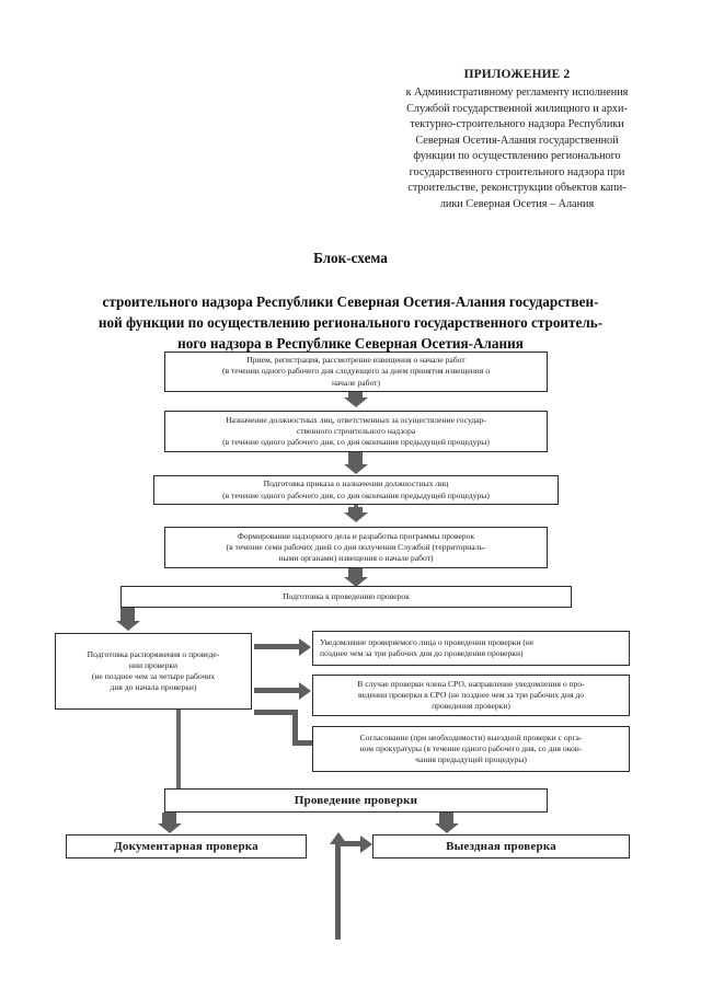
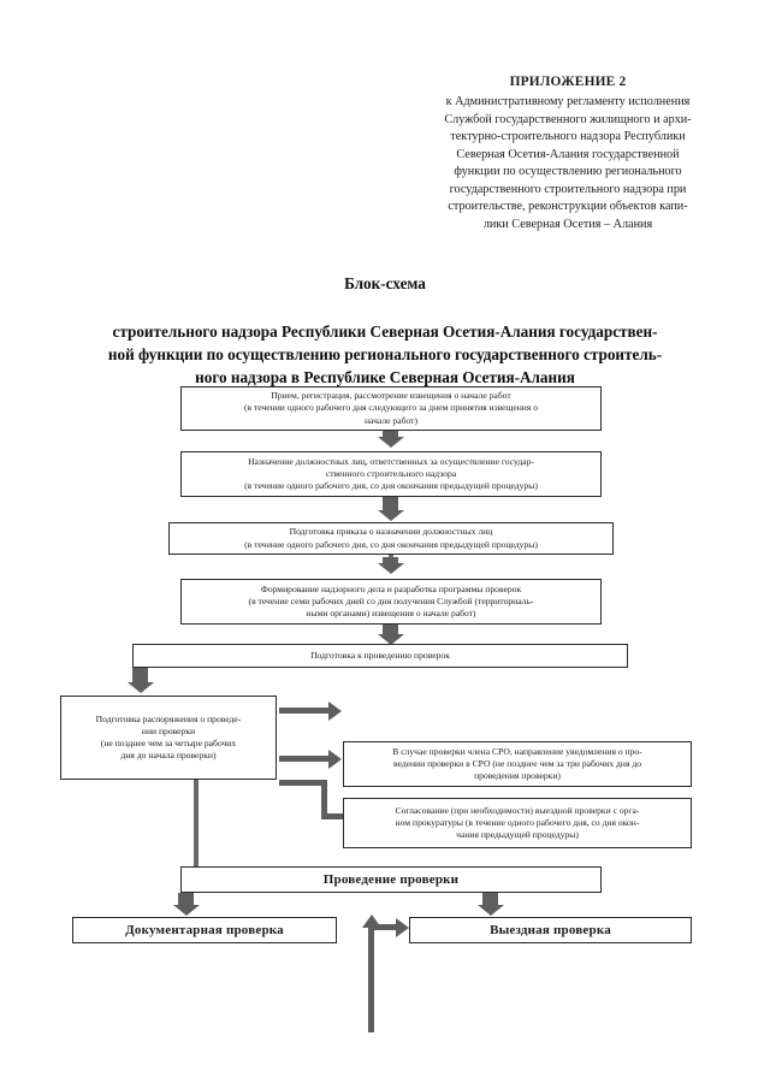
  ПРИЛОЖЕНИЕ 2
  к Административному регламенту исполнения
- Службой государственной жилищного и архи-
+ Службой государственного жилищного и архи-
  тектурно-строительного надзора Республики
  Северная Осетия-Алания государственной
  функции по осуществлению регионального
  государственного строительного надзора при
  строительстве, реконструкции объектов капи-
  лики Северная Осетия – Алания
  Блок-схема
  строительного надзора Республики Северная Осетия-Алания государствен-
  ной функции по осуществлению регионального государственного строитель-
  ного надзора в Республике Северная Осетия-Алания
  Прием, регистрация, рассмотрение извещения о начале работ
  (в течении одного рабочего дня следующего за днем принятия извещения о
  начале работ)
  Назначение должностных лиц, ответственных за осуществление государ-
  ственного строительного надзора
  (в течение одного рабочего дня, со дня окончания предыдущей процедуры)
  Подготовка приказа о назначении должностных лиц
  (в течение одного рабочего дня, со дня окончания предыдущей процедуры)
  Формирование надзорного дела и разработка программы проверок
  (в течение семи рабочих дней со дня получения Службой (территориаль-
  ными органами) извещения о начале работ)
  Подготовка к проведению проверок
  Подготовка распоряжения о проведе-
  нии проверки
  (не позднее чем за четыре рабочих
  дня до начала проверки)
- Уведомление проверяемого лица о проведении проверки (не
- позднее чем за три рабочих дня до проведения проверки)
  В случае проверки члена СРО, направление уведомления о про-
  ведении проверки в СРО (не позднее чем за три рабочих дня до
  проведения проверки)
  Согласование (при необходимости) выездной проверки с орга-
  ном прокуратуры (в течение одного рабочего дня, со дня окон-
  чания предыдущей процедуры)
  Проведение проверки
  Документарная проверка
  Выездная проверка
